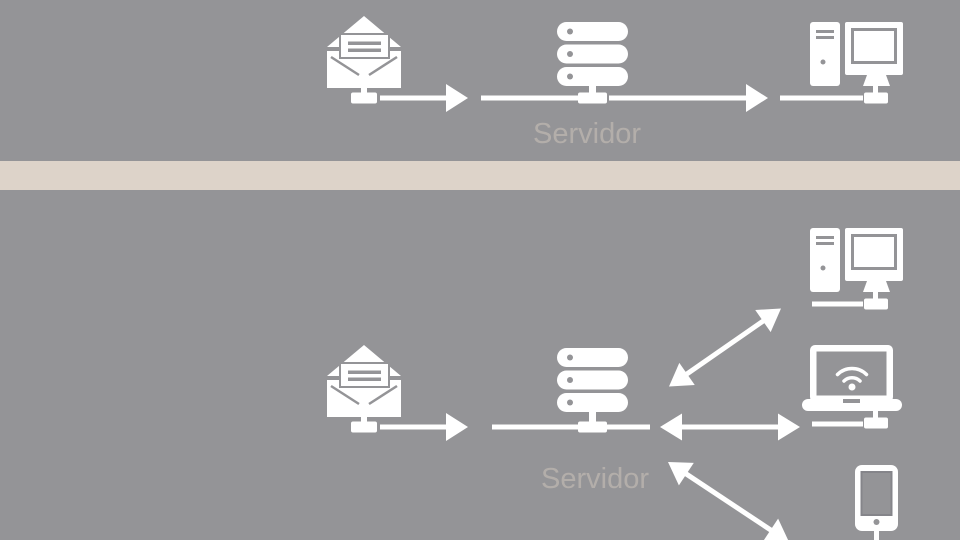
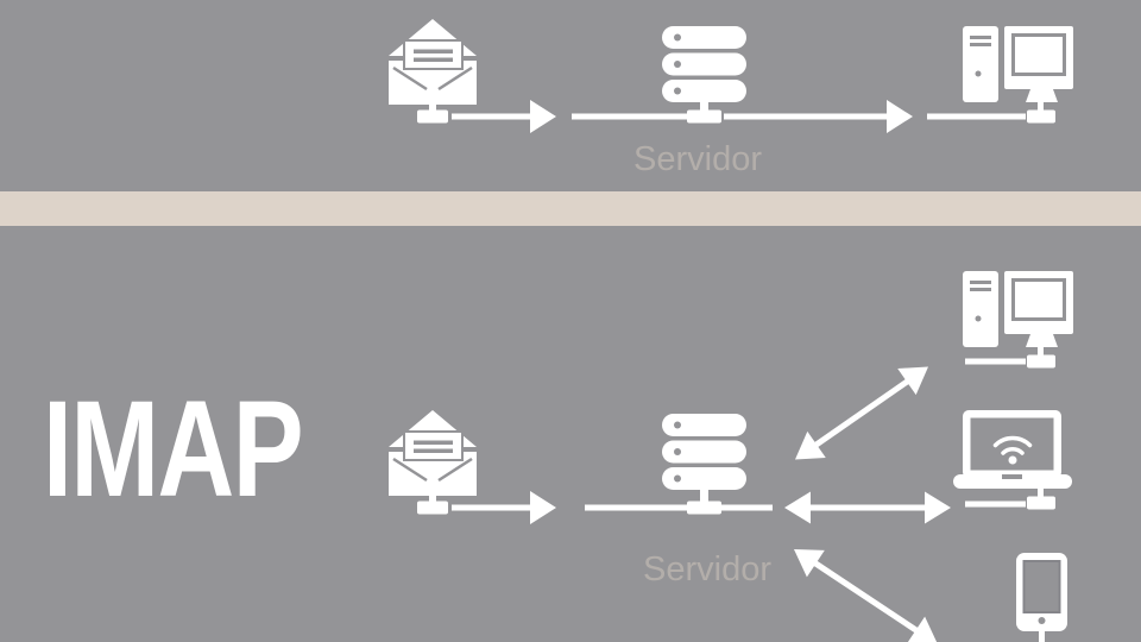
  Servidor
+ IMAP
  Servidor
